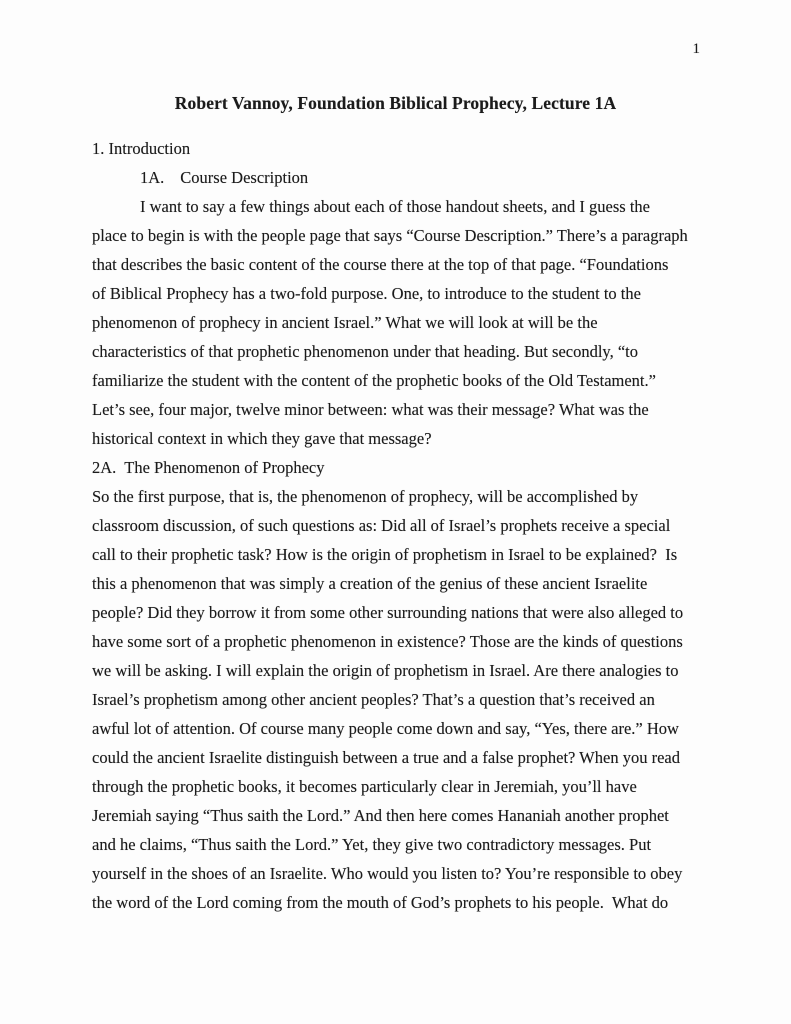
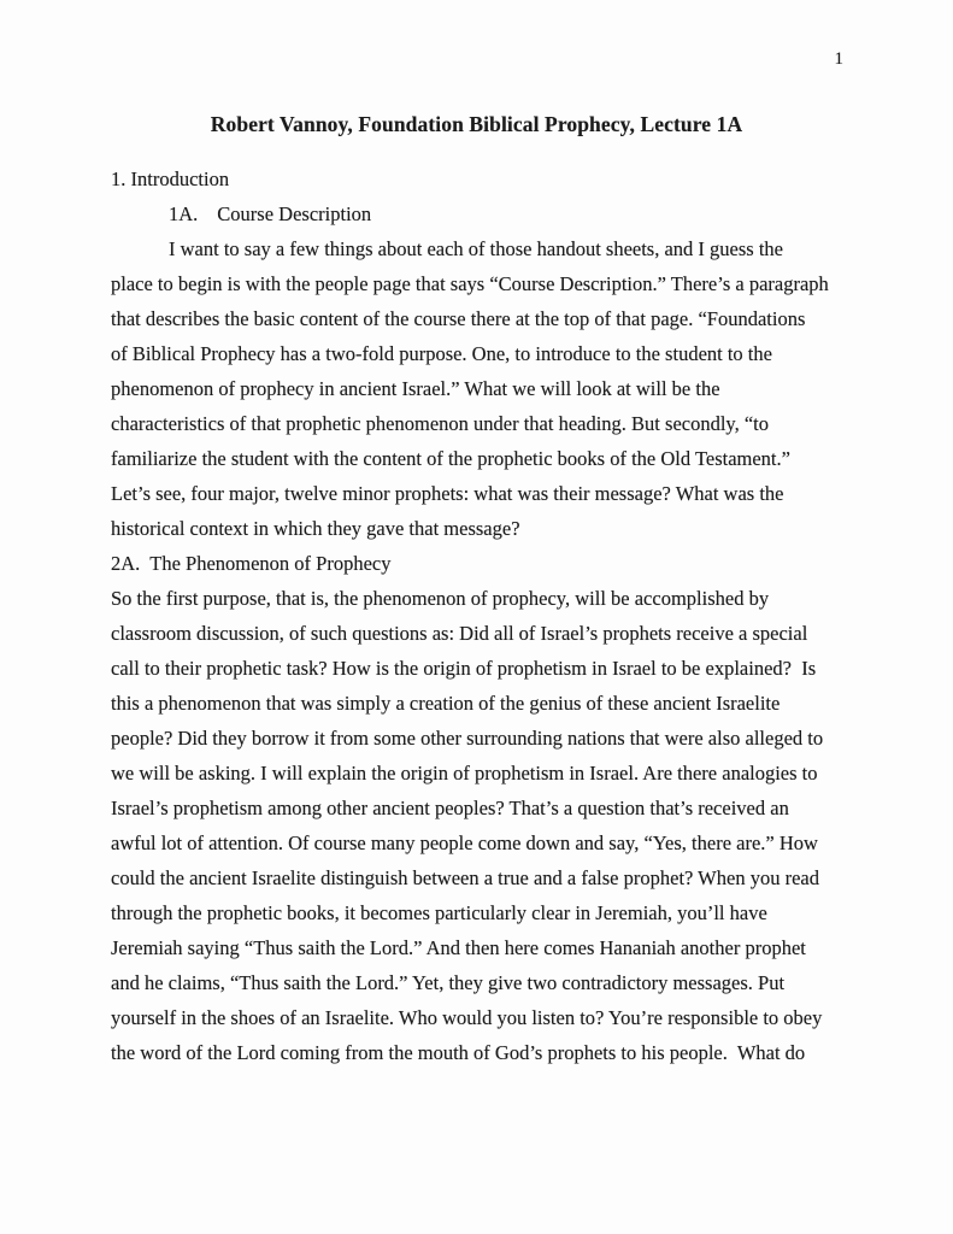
  1
  Robert Vannoy, Foundation Biblical Prophecy, Lecture 1A
  1. Introduction
  1A. Course Description
  I want to say a few things about each of those handout sheets, and I guess the
  place to begin is with the people page that says “Course Description.” There’s a paragraph
  that describes the basic content of the course there at the top of that page. “Foundations
  of Biblical Prophecy has a two-fold purpose. One, to introduce to the student to the
  phenomenon of prophecy in ancient Israel.” What we will look at will be the
  characteristics of that prophetic phenomenon under that heading. But secondly, “to
  familiarize the student with the content of the prophetic books of the Old Testament.”
- Let’s see, four major, twelve minor between: what was their message? What was the
+ Let’s see, four major, twelve minor prophets: what was their message? What was the
  historical context in which they gave that message?
  2A. The Phenomenon of Prophecy
  So the first purpose, that is, the phenomenon of prophecy, will be accomplished by
  classroom discussion, of such questions as: Did all of Israel’s prophets receive a special
  call to their prophetic task? How is the origin of prophetism in Israel to be explained? Is
  this a phenomenon that was simply a creation of the genius of these ancient Israelite
  people? Did they borrow it from some other surrounding nations that were also alleged to
- have some sort of a prophetic phenomenon in existence? Those are the kinds of questions
  we will be asking. I will explain the origin of prophetism in Israel. Are there analogies to
  Israel’s prophetism among other ancient peoples? That’s a question that’s received an
  awful lot of attention. Of course many people come down and say, “Yes, there are.” How
  could the ancient Israelite distinguish between a true and a false prophet? When you read
  through the prophetic books, it becomes particularly clear in Jeremiah, you’ll have
  Jeremiah saying “Thus saith the Lord.” And then here comes Hananiah another prophet
  and he claims, “Thus saith the Lord.” Yet, they give two contradictory messages. Put
  yourself in the shoes of an Israelite. Who would you listen to? You’re responsible to obey
  the word of the Lord coming from the mouth of God’s prophets to his people. What do
